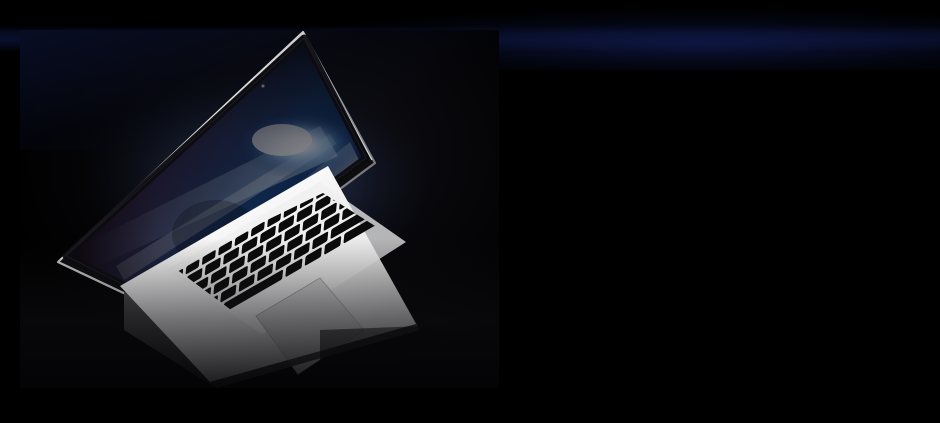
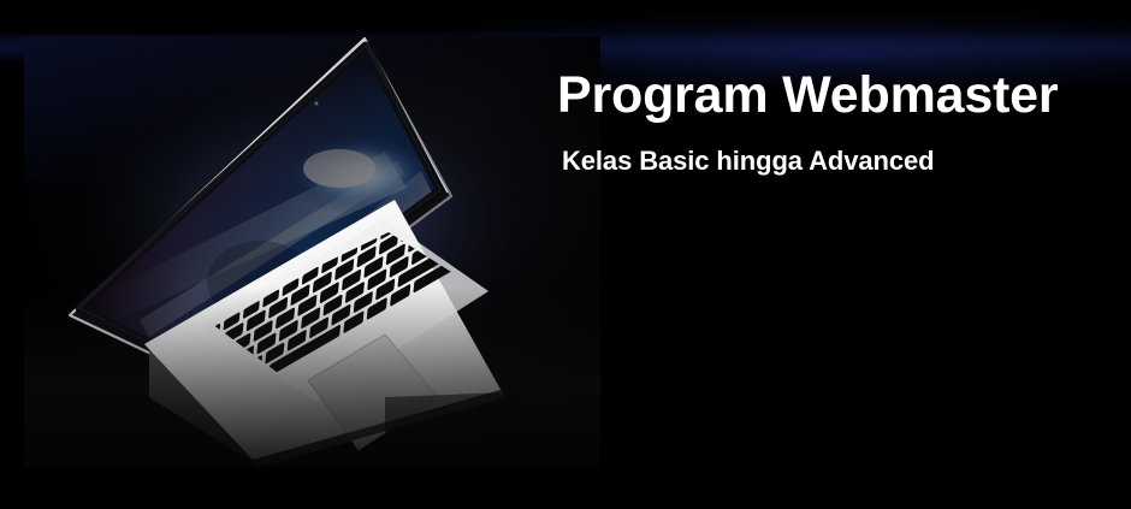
+ Program Webmaster
+ Kelas Basic hingga Advanced
